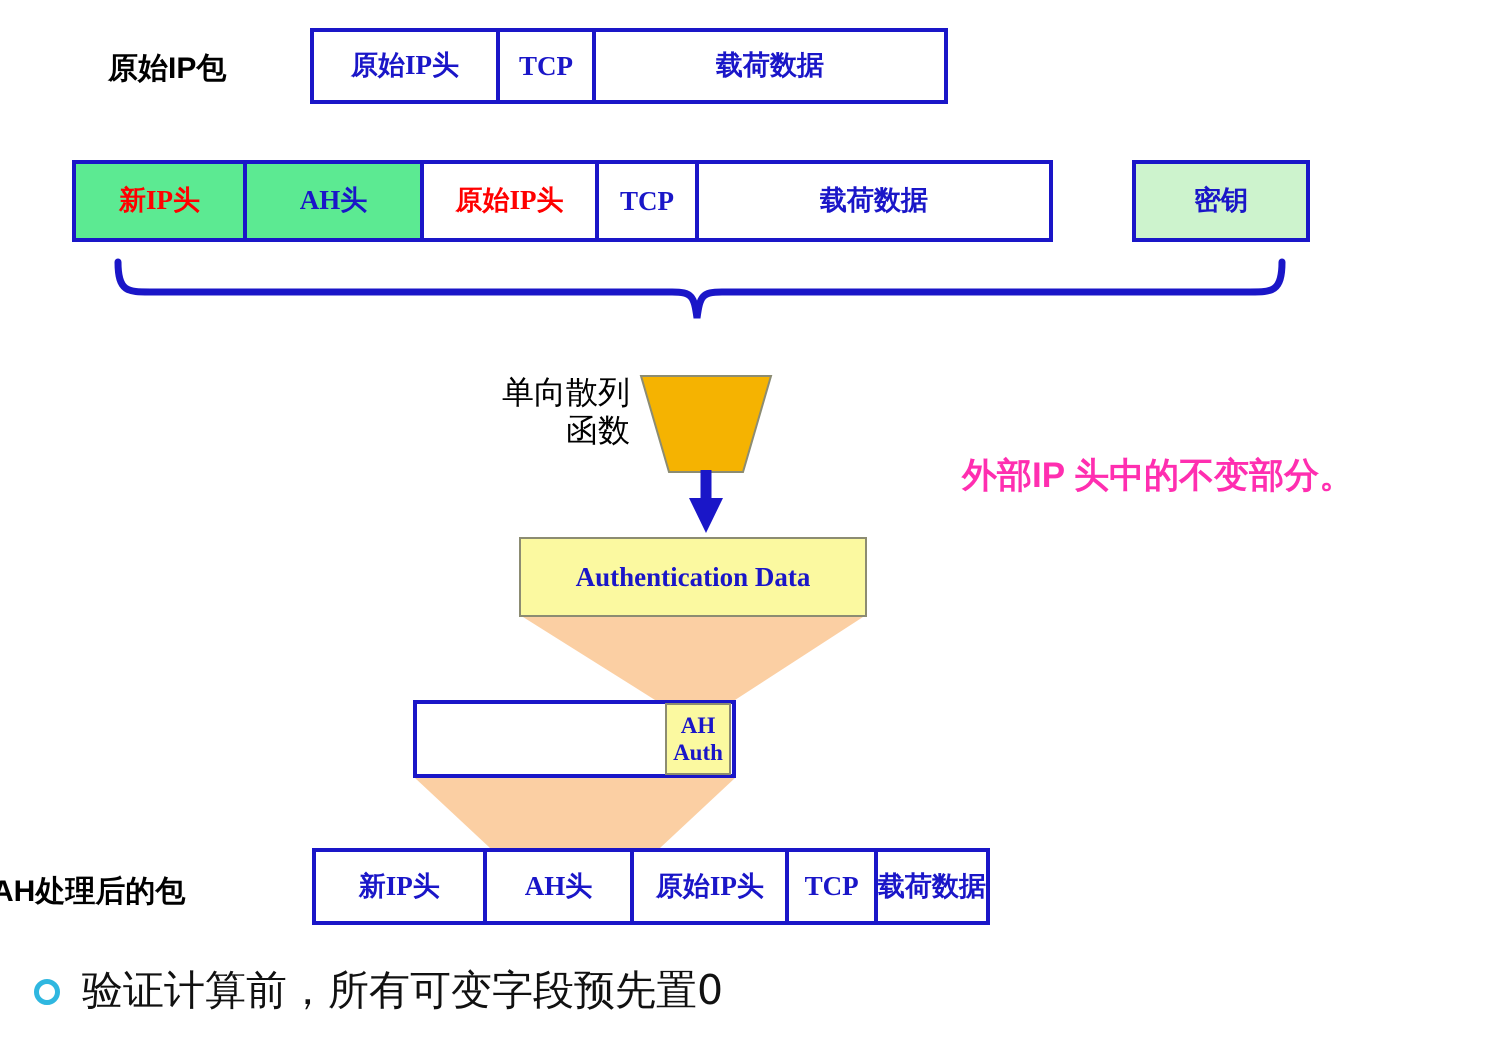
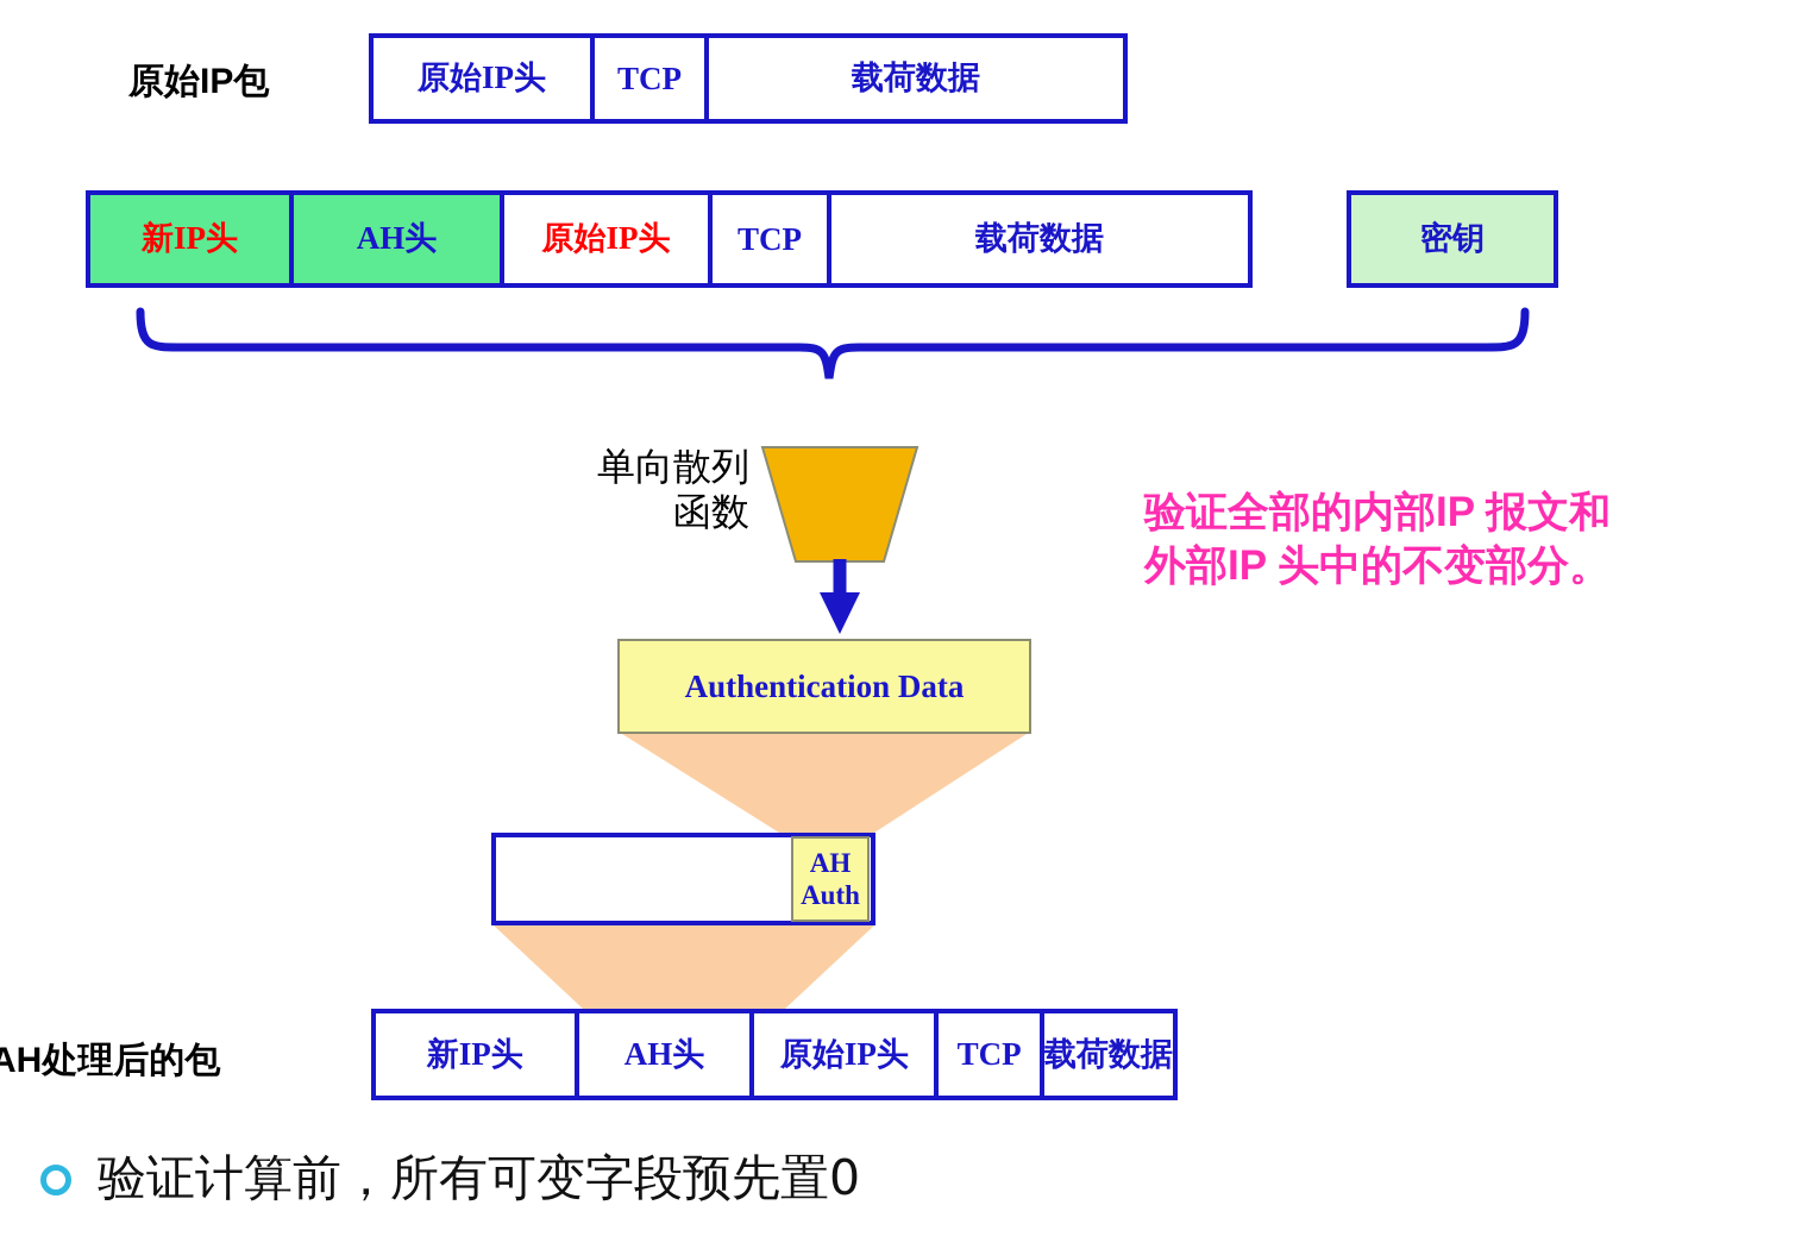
  原始IP包
  原始IP头
  TCP
  载荷数据
  新IP头
  AH头
  原始IP头
  TCP
  载荷数据
  密钥
  单向散列
  函数
+ 验证全部的内部IP 报文和
  外部IP 头中的不变部分。
  Authentication Data
  AH
  Auth
  AH处理后的包
  新IP头
  AH头
  原始IP头
  TCP
  载荷数据
  验证计算前，所有可变字段预先置0
